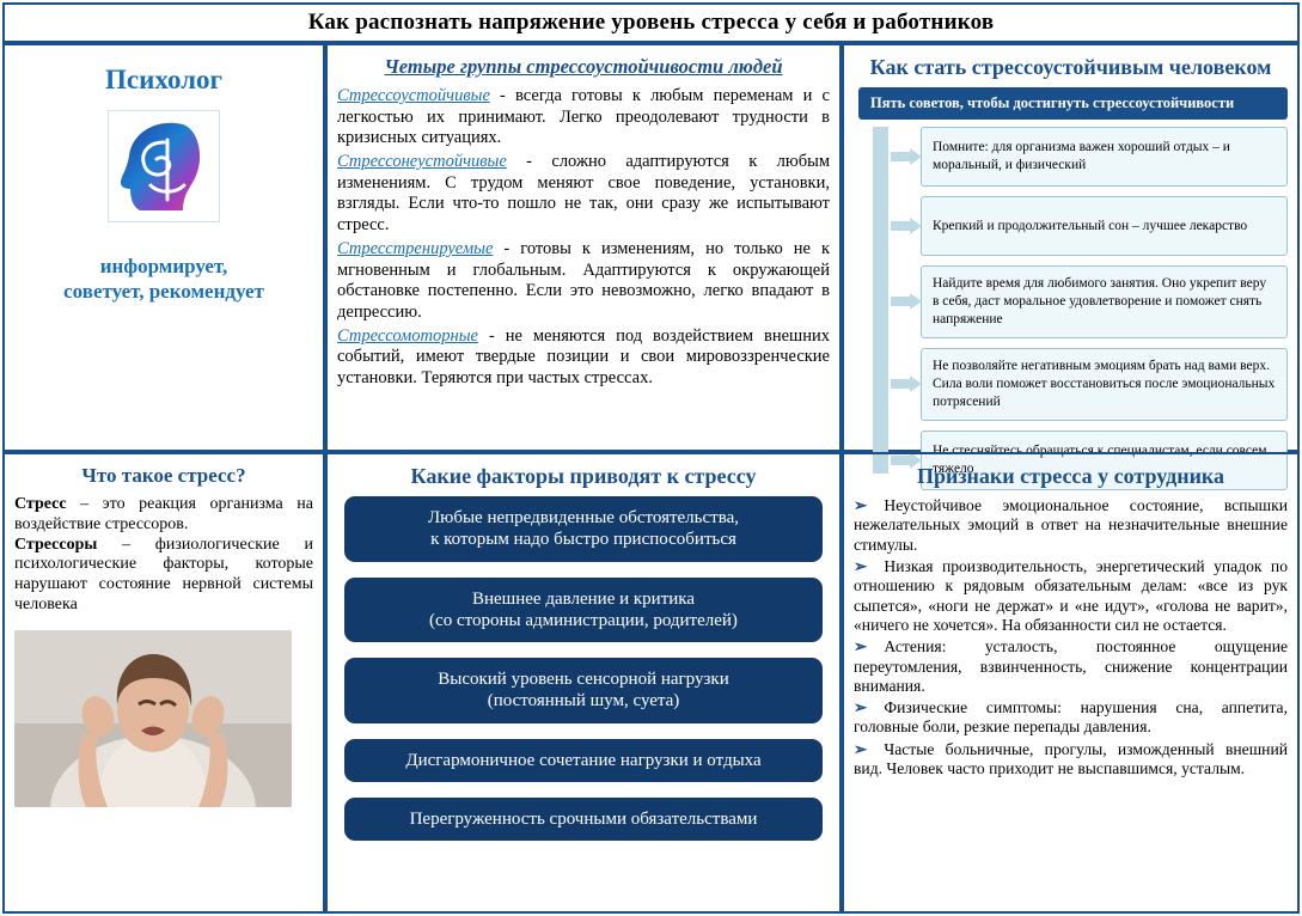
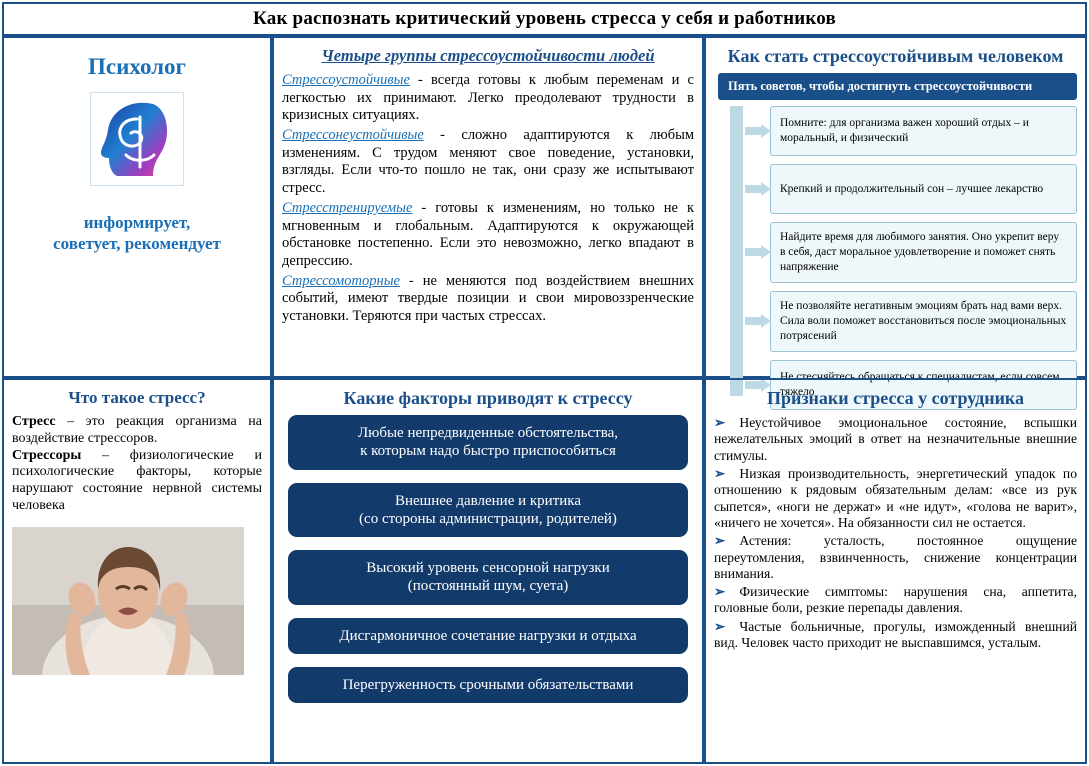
- Как распознать напряжение уровень стресса у себя и работников
+ Как распознать критический уровень стресса у себя и работников
  Психолог
  информирует,
  советует, рекомендует
  Четыре группы стрессоустойчивости людей
  Стрессоустойчивые - всегда готовы к любым переменам и с легкостью их принимают. Легко преодолевают трудности в кризисных ситуациях.
  Стрессонеустойчивые - сложно адаптируются к любым изменениям. С трудом меняют свое поведение, установки, взгляды. Если что-то пошло не так, они сразу же испытывают стресс.
  Стресстренируемые - готовы к изменениям, но только не к мгновенным и глобальным. Адаптируются к окружающей обстановке постепенно. Если это невозможно, легко впадают в депрессию.
  Стрессомоторные - не меняются под воздействием внешних событий, имеют твердые позиции и свои мировоззренческие установки. Теряются при частых стрессах.
  Как стать стрессоустойчивым человеком
  Пять советов, чтобы достигнуть стрессоустойчивости
  Помните: для организма важен хороший отдых – и моральный, и физический
  Крепкий и продолжительный сон – лучшее лекарство
  Найдите время для любимого занятия. Оно укрепит веру в себя, даст моральное удовлетворение и поможет снять напряжение
  Не позволяйте негативным эмоциям брать над вами верх. Сила воли поможет восстановиться после эмоциональных потрясений
  Не стесняйтесь обращаться к специалистам, если совсем тяжело
  Что такое стресс?
  Стресс – это реакция организма на воздействие стрессоров.
  Стрессоры – физиологические и психологические факторы, которые нарушают состояние нервной системы человека
  Какие факторы приводят к стрессу
  Любые непредвиденные обстоятельства,
  к которым надо быстро приспособиться
  Внешнее давление и критика
  (со стороны администрации, родителей)
  Высокий уровень сенсорной нагрузки
  (постоянный шум, суета)
  Дисгармоничное сочетание нагрузки и отдыха
  Перегруженность срочными обязательствами
  Признаки стресса у сотрудника
  ➢ Неустойчивое эмоциональное состояние, вспышки нежелательных эмоций в ответ на незначительные внешние стимулы.
  ➢ Низкая производительность, энергетический упадок по отношению к рядовым обязательным делам: «все из рук сыпется», «ноги не держат» и «не идут», «голова не варит», «ничего не хочется». На обязанности сил не остается.
  ➢ Астения: усталость, постоянное ощущение переутомления, взвинченность, снижение концентрации внимания.
  ➢ Физические симптомы: нарушения сна, аппетита, головные боли, резкие перепады давления.
  ➢ Частые больничные, прогулы, изможденный внешний вид. Человек часто приходит не выспавшимся, усталым.
